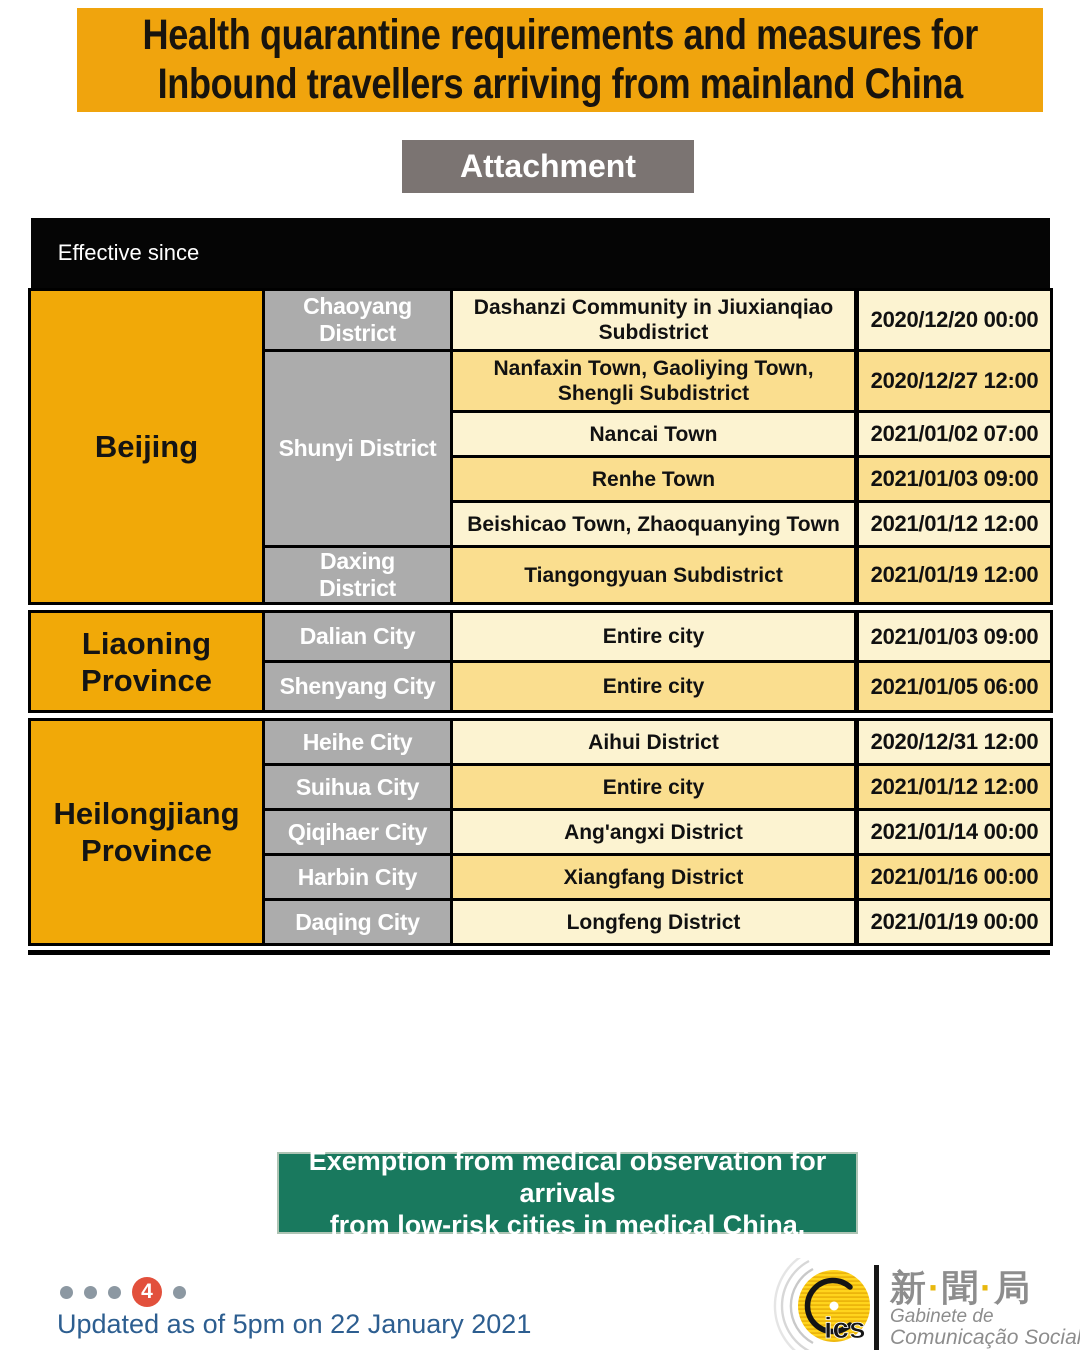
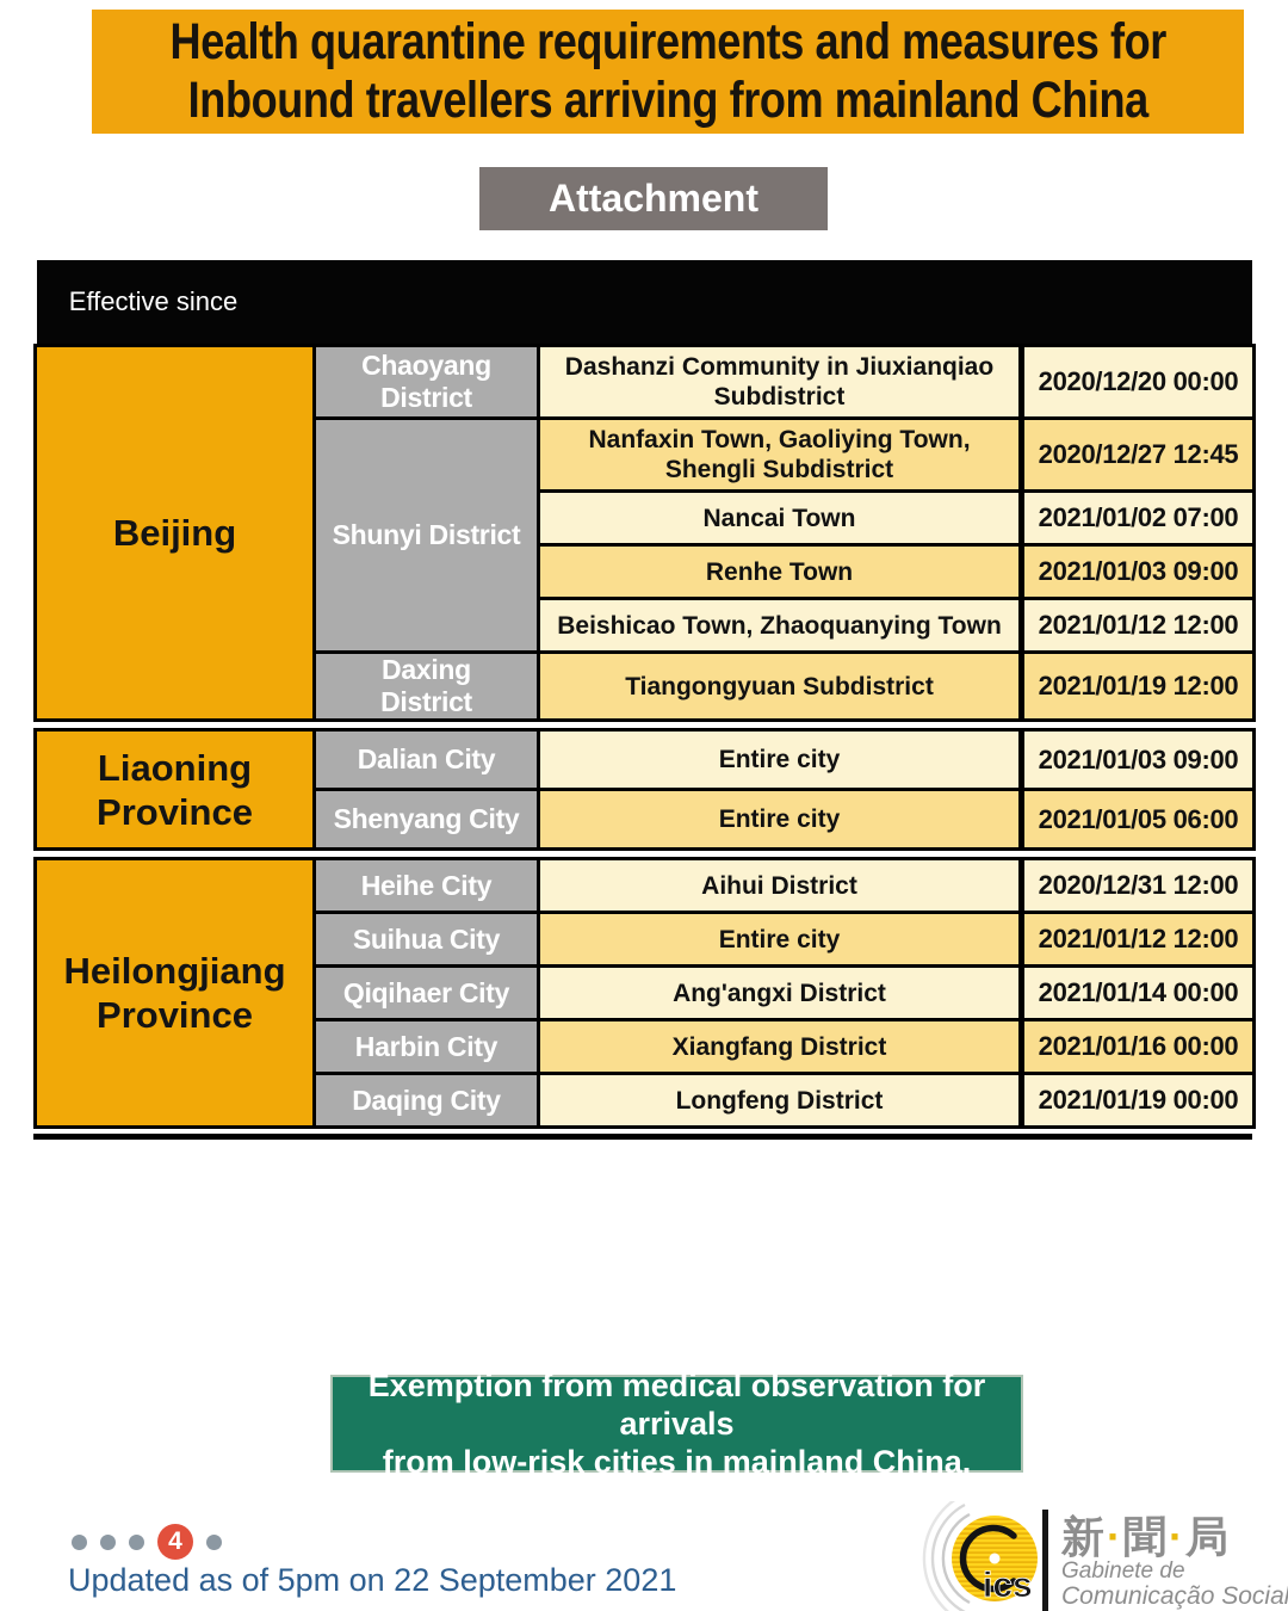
  Health quarantine requirements and measures for
  Inbound travellers arriving from mainland China
  Attachment
  Effective since
  Beijing	ChaoyangDistrict	Dashanzi Community in Jiuxianqiao Subdistrict	2020/12/20 00:00
- Shunyi District	Nanfaxin Town, Gaoliying Town, Shengli Subdistrict	2020/12/27 12:00
+ Shunyi District	Nanfaxin Town, Gaoliying Town, Shengli Subdistrict	2020/12/27 12:45
  Nancai Town	2021/01/02 07:00
  Renhe Town	2021/01/03 09:00
  Beishicao Town, Zhaoquanying Town	2021/01/12 12:00
  DaxingDistrict	Tiangongyuan Subdistrict	2021/01/19 12:00
  LiaoningProvince	Dalian City	Entire city	2021/01/03 09:00
  Shenyang City	Entire city	2021/01/05 06:00
  HeilongjiangProvince	Heihe City	Aihui District	2020/12/31 12:00
  Suihua City	Entire city	2021/01/12 12:00
  Qiqihaer City	Ang'angxi District	2021/01/14 00:00
  Harbin City	Xiangfang District	2021/01/16 00:00
  Daqing City	Longfeng District	2021/01/19 00:00
  Exemption from medical observation for arrivals
- from low-risk cities in medical China.
+ from low-risk cities in mainland China.
  4
- Updated as of 5pm on 22 January 2021
+ Updated as of 5pm on 22 September 2021
  ics
  新·聞·局
  Gabinete de
  Comunicação Social
